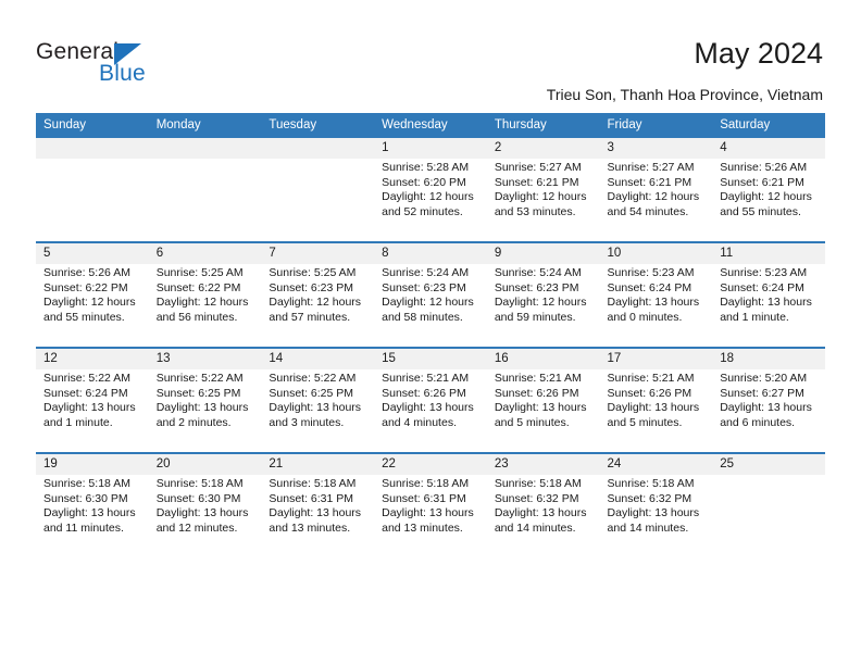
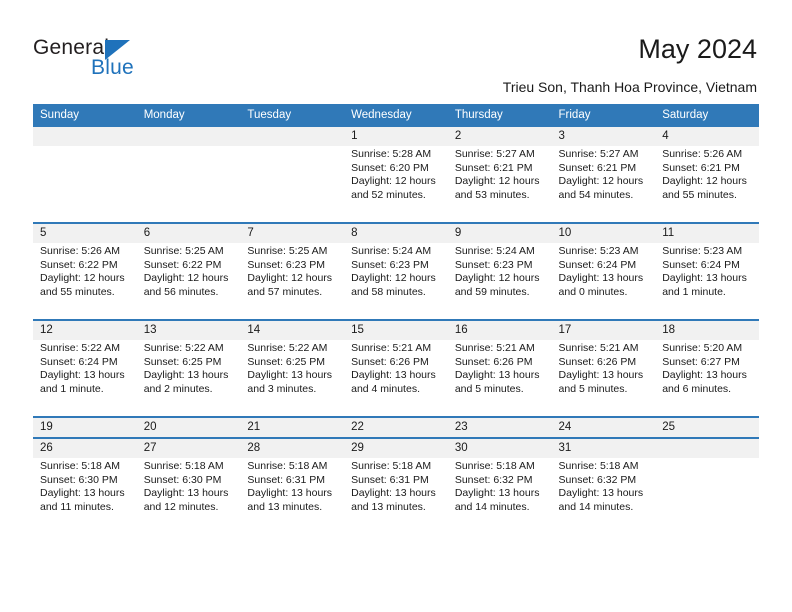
  General
  Blue
  May 2024
  Trieu Son, Thanh Hoa Province, Vietnam
  Sunday	Monday	Tuesday	Wednesday	Thursday	Friday	Saturday
  			1	2	3	4
  			Sunrise: 5:28 AMSunset: 6:20 PMDaylight: 12 hoursand 52 minutes.	Sunrise: 5:27 AMSunset: 6:21 PMDaylight: 12 hoursand 53 minutes.	Sunrise: 5:27 AMSunset: 6:21 PMDaylight: 12 hoursand 54 minutes.	Sunrise: 5:26 AMSunset: 6:21 PMDaylight: 12 hoursand 55 minutes.
  5	6	7	8	9	10	11
  Sunrise: 5:26 AMSunset: 6:22 PMDaylight: 12 hoursand 55 minutes.	Sunrise: 5:25 AMSunset: 6:22 PMDaylight: 12 hoursand 56 minutes.	Sunrise: 5:25 AMSunset: 6:23 PMDaylight: 12 hoursand 57 minutes.	Sunrise: 5:24 AMSunset: 6:23 PMDaylight: 12 hoursand 58 minutes.	Sunrise: 5:24 AMSunset: 6:23 PMDaylight: 12 hoursand 59 minutes.	Sunrise: 5:23 AMSunset: 6:24 PMDaylight: 13 hoursand 0 minutes.	Sunrise: 5:23 AMSunset: 6:24 PMDaylight: 13 hoursand 1 minute.
  12	13	14	15	16	17	18
  Sunrise: 5:22 AMSunset: 6:24 PMDaylight: 13 hoursand 1 minute.	Sunrise: 5:22 AMSunset: 6:25 PMDaylight: 13 hoursand 2 minutes.	Sunrise: 5:22 AMSunset: 6:25 PMDaylight: 13 hoursand 3 minutes.	Sunrise: 5:21 AMSunset: 6:26 PMDaylight: 13 hoursand 4 minutes.	Sunrise: 5:21 AMSunset: 6:26 PMDaylight: 13 hoursand 5 minutes.	Sunrise: 5:21 AMSunset: 6:26 PMDaylight: 13 hoursand 5 minutes.	Sunrise: 5:20 AMSunset: 6:27 PMDaylight: 13 hoursand 6 minutes.
  19	20	21	22	23	24	25
+ 26	27	28	29	30	31
  Sunrise: 5:18 AMSunset: 6:30 PMDaylight: 13 hoursand 11 minutes.	Sunrise: 5:18 AMSunset: 6:30 PMDaylight: 13 hoursand 12 minutes.	Sunrise: 5:18 AMSunset: 6:31 PMDaylight: 13 hoursand 13 minutes.	Sunrise: 5:18 AMSunset: 6:31 PMDaylight: 13 hoursand 13 minutes.	Sunrise: 5:18 AMSunset: 6:32 PMDaylight: 13 hoursand 14 minutes.	Sunrise: 5:18 AMSunset: 6:32 PMDaylight: 13 hoursand 14 minutes.
